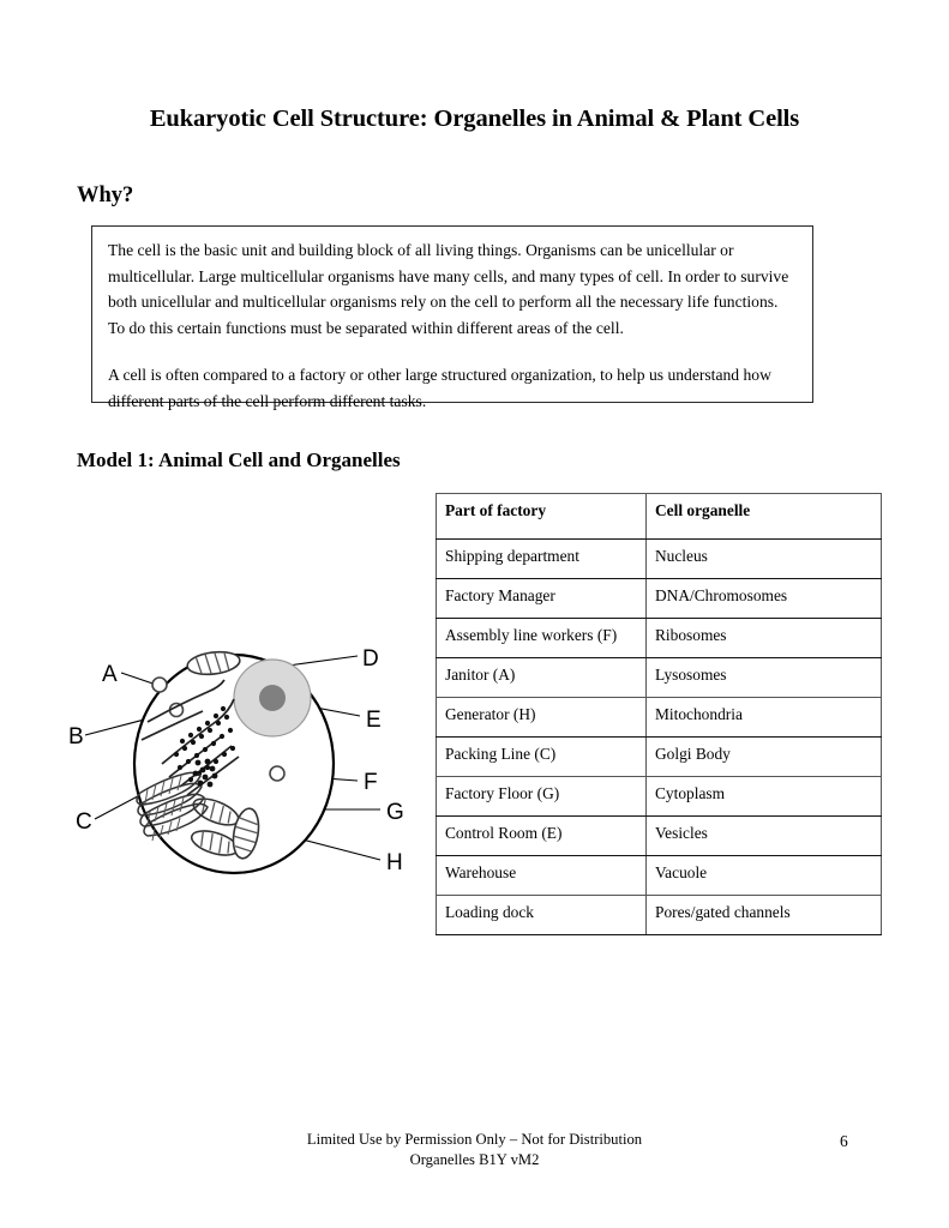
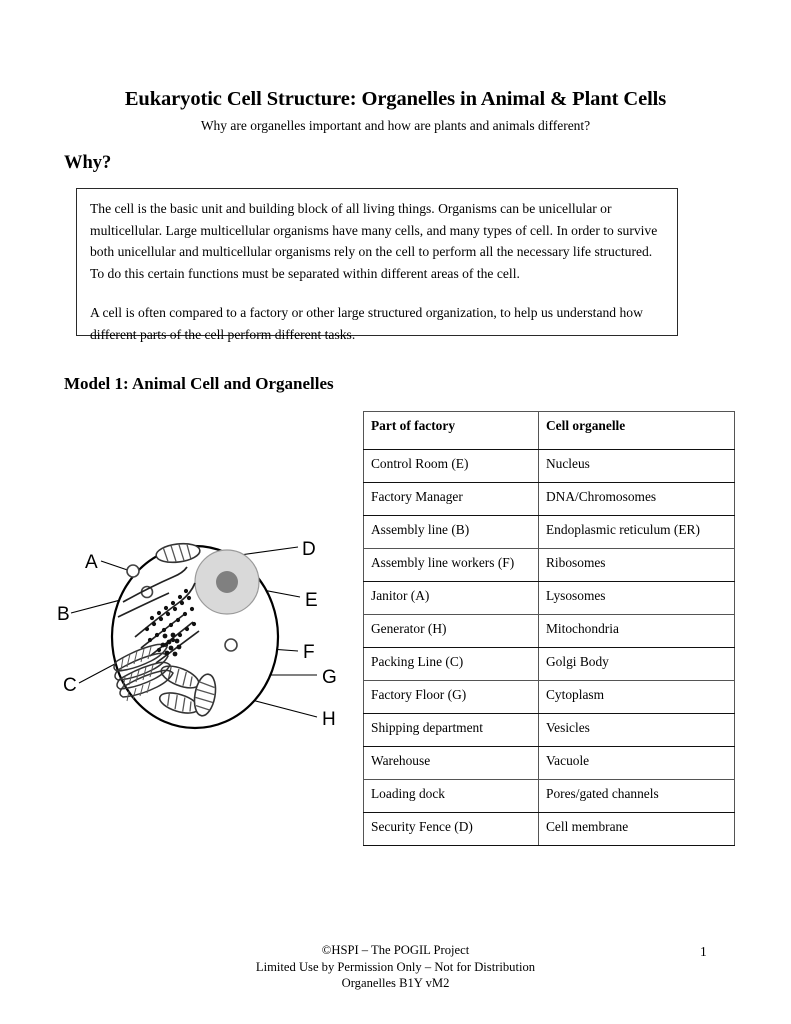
  Eukaryotic Cell Structure: Organelles in Animal & Plant Cells
+ Why are organelles important and how are plants and animals different?
  Why?
- The cell is the basic unit and building block of all living things. Organisms can be unicellular or multicellular. Large multicellular organisms have many cells, and many types of cell. In order to survive both unicellular and multicellular organisms rely on the cell to perform all the necessary life functions. To do this certain functions must be separated within different areas of the cell.
+ The cell is the basic unit and building block of all living things. Organisms can be unicellular or multicellular. Large multicellular organisms have many cells, and many types of cell. In order to survive both unicellular and multicellular organisms rely on the cell to perform all the necessary life structured. To do this certain functions must be separated within different areas of the cell.
  A cell is often compared to a factory or other large structured organization, to help us understand how different parts of the cell perform different tasks.
  Model 1: Animal Cell and Organelles
  A
  B
  C
  D
  E
  F
  G
  H
  Part of factory	Cell organelle
- Shipping department	Nucleus
+ Control Room (E)	Nucleus
  Factory Manager	DNA/Chromosomes
+ Assembly line (B)	Endoplasmic reticulum (ER)
  Assembly line workers (F)	Ribosomes
  Janitor (A)	Lysosomes
  Generator (H)	Mitochondria
  Packing Line (C)	Golgi Body
  Factory Floor (G)	Cytoplasm
- Control Room (E)	Vesicles
+ Shipping department	Vesicles
  Warehouse	Vacuole
  Loading dock	Pores/gated channels
+ Security Fence (D)	Cell membrane
+ ©HSPI – The POGIL Project
  Limited Use by Permission Only – Not for Distribution
  Organelles B1Y vM2
- 6
+ 1
